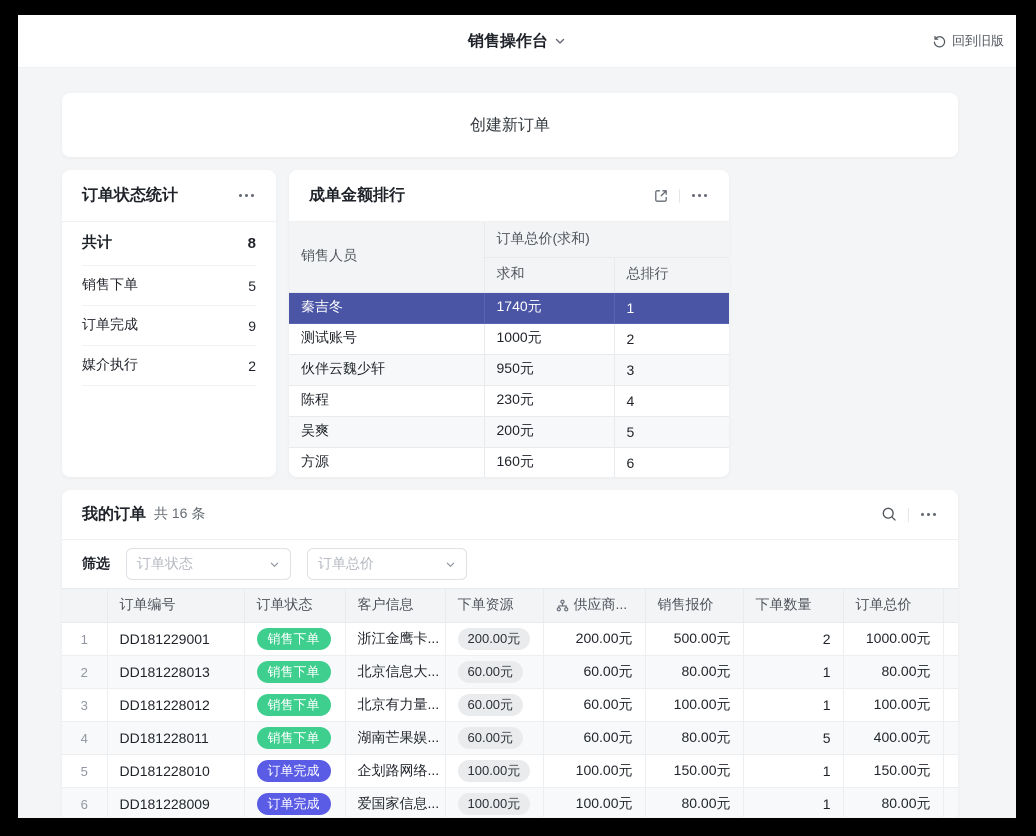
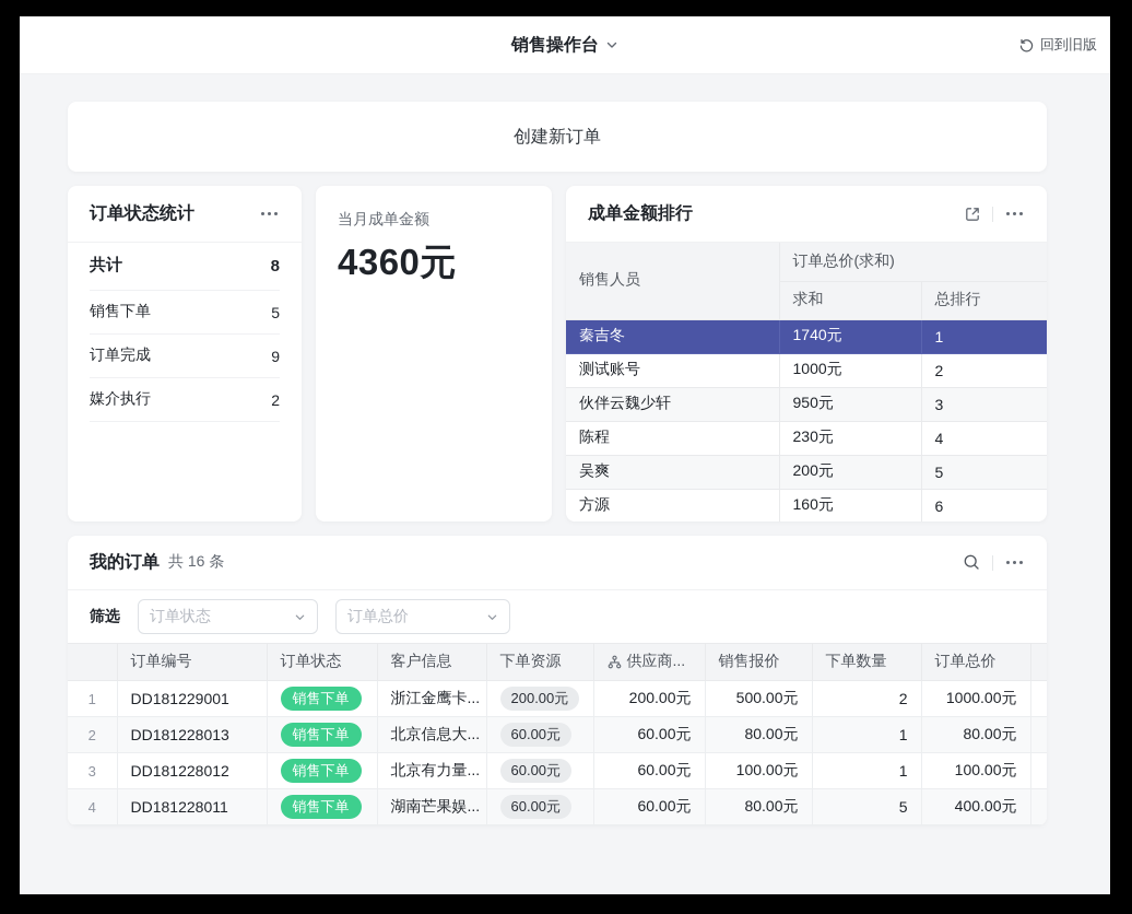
  销售操作台
  回到旧版
  创建新订单
  订单状态统计
  共计
  8
  销售下单
  5
  订单完成
  9
  媒介执行
  2
+ 当月成单金额
+ 4360元
  成单金额排行
  销售人员	订单总价(求和)
  求和	总排行
  秦吉冬	1740元	1
  测试账号	1000元	2
  伙伴云魏少轩	950元	3
  陈程	230元	4
  吴爽	200元	5
  方源	160元	6
  我的订单
  共 16 条
  筛选
  订单状态
  订单总价
  	订单编号	订单状态	客户信息	下单资源	供应商...	销售报价	下单数量	订单总价
  1	DD181229001	销售下单	浙江金鹰卡...	200.00元	200.00元	500.00元	2	1000.00元
  2	DD181228013	销售下单	北京信息大...	60.00元	60.00元	80.00元	1	80.00元
  3	DD181228012	销售下单	北京有力量...	60.00元	60.00元	100.00元	1	100.00元
  4	DD181228011	销售下单	湖南芒果娱...	60.00元	60.00元	80.00元	5	400.00元
- 5	DD181228010	订单完成	企划路网络...	100.00元	100.00元	150.00元	1	150.00元
- 6	DD181228009	订单完成	爱国家信息...	100.00元	100.00元	80.00元	1	80.00元
